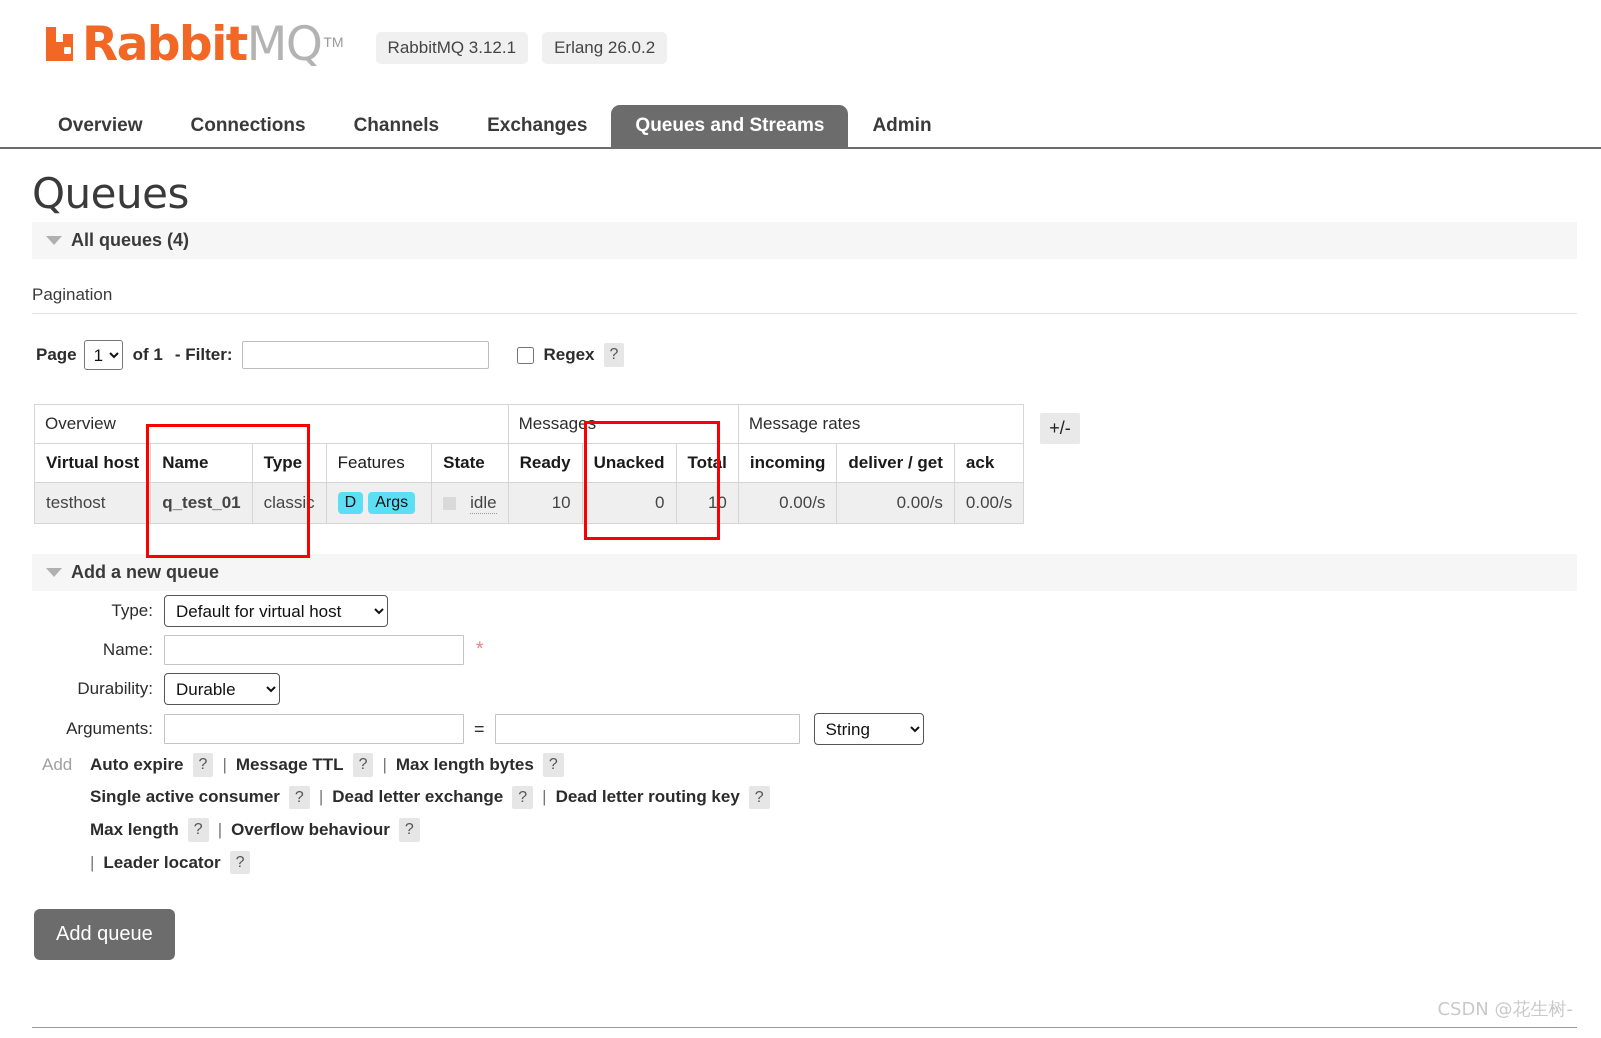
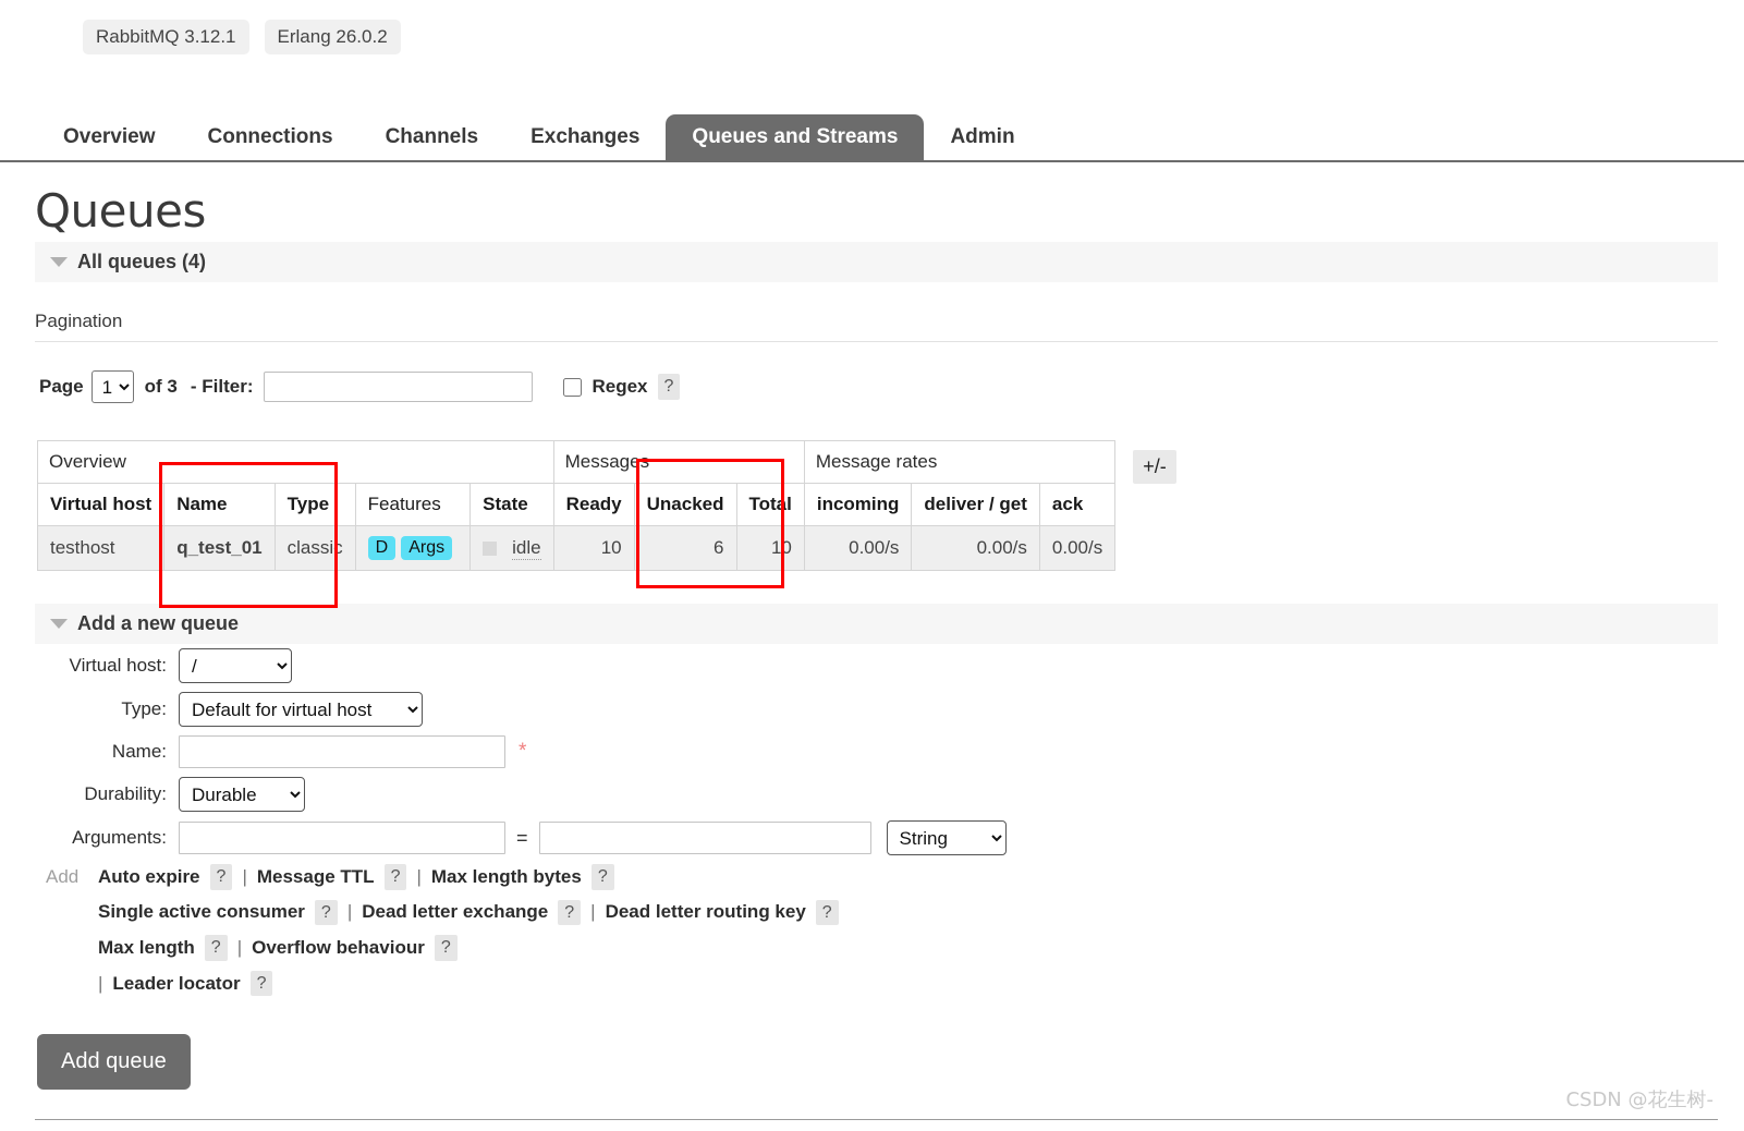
- Rabbit
- MQ
- TM
  RabbitMQ 3.12.1
  Erlang 26.0.2
  Overview
  Connections
  Channels
  Exchanges
  Queues and Streams
  Admin
  Queues
  All queues (4)
  Pagination
  Page
  1
- of 1
+ of 3
  - Filter:
  Regex
  ?
  Overview	Messages	Message rates
  Virtual host	Name	Type	Features	State	Ready	Unacked	Total	incoming	deliver / get	ack
- testhost	q_test_01	classic	D Args	idle	10	0	10	0.00/s	0.00/s	0.00/s
+ testhost	q_test_01	classic	D Args	idle	10	6	10	0.00/s	0.00/s	0.00/s
  +/-
  Add a new queue
+ Virtual host:
+ /
  Type:
  Default for virtual host
  Name:
  *
  Durability:
  Durable
  Arguments:
  =
  String
  Add
  Auto expire
  ?
  |
  Message TTL
  ?
  |
  Max length bytes
  ?
  Single active consumer
  ?
  |
  Dead letter exchange
  ?
  |
  Dead letter routing key
  ?
  Max length
  ?
  |
  Overflow behaviour
  ?
  |
  Leader locator
  ?
  Add queue
  CSDN @花生树-
